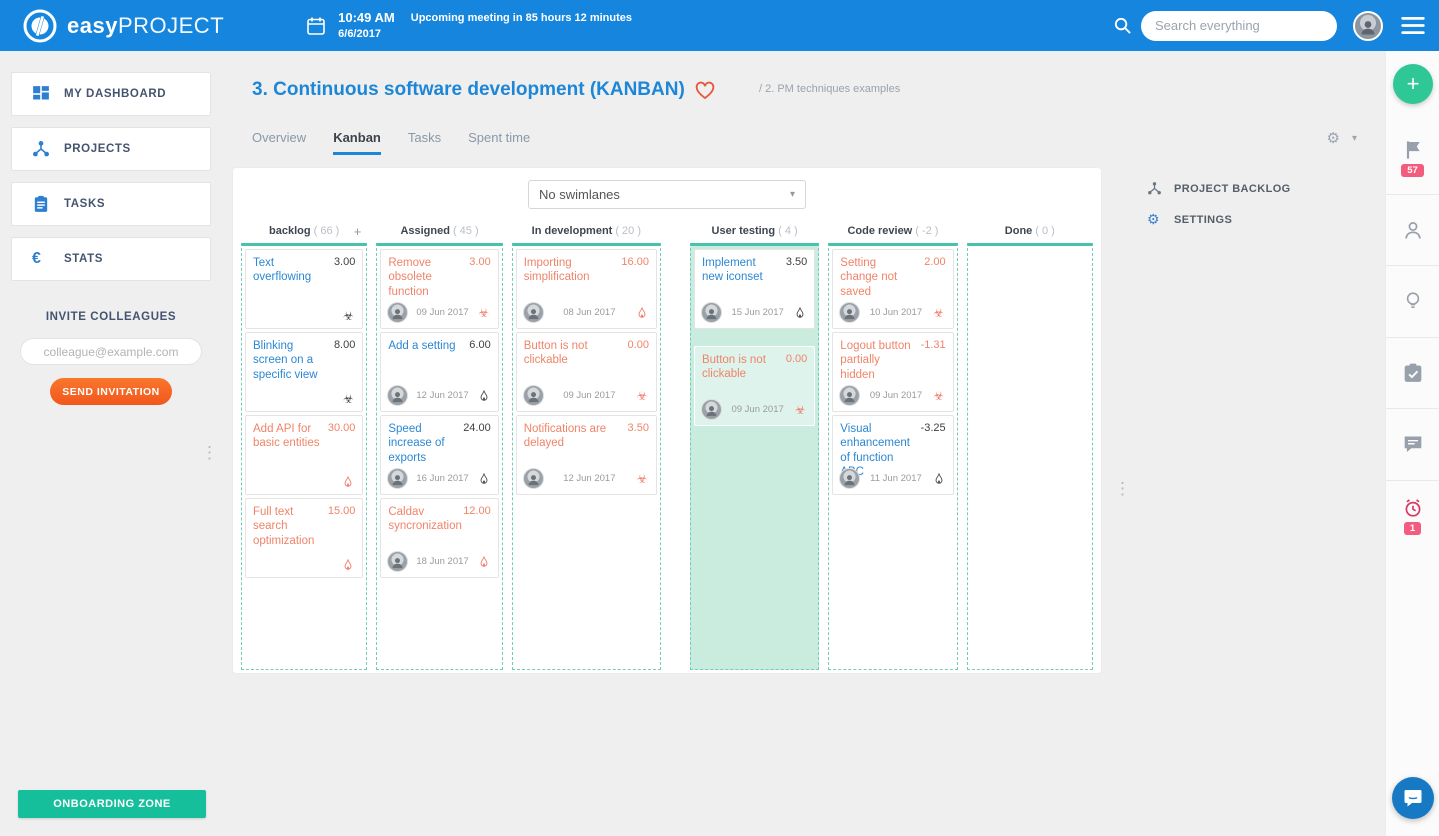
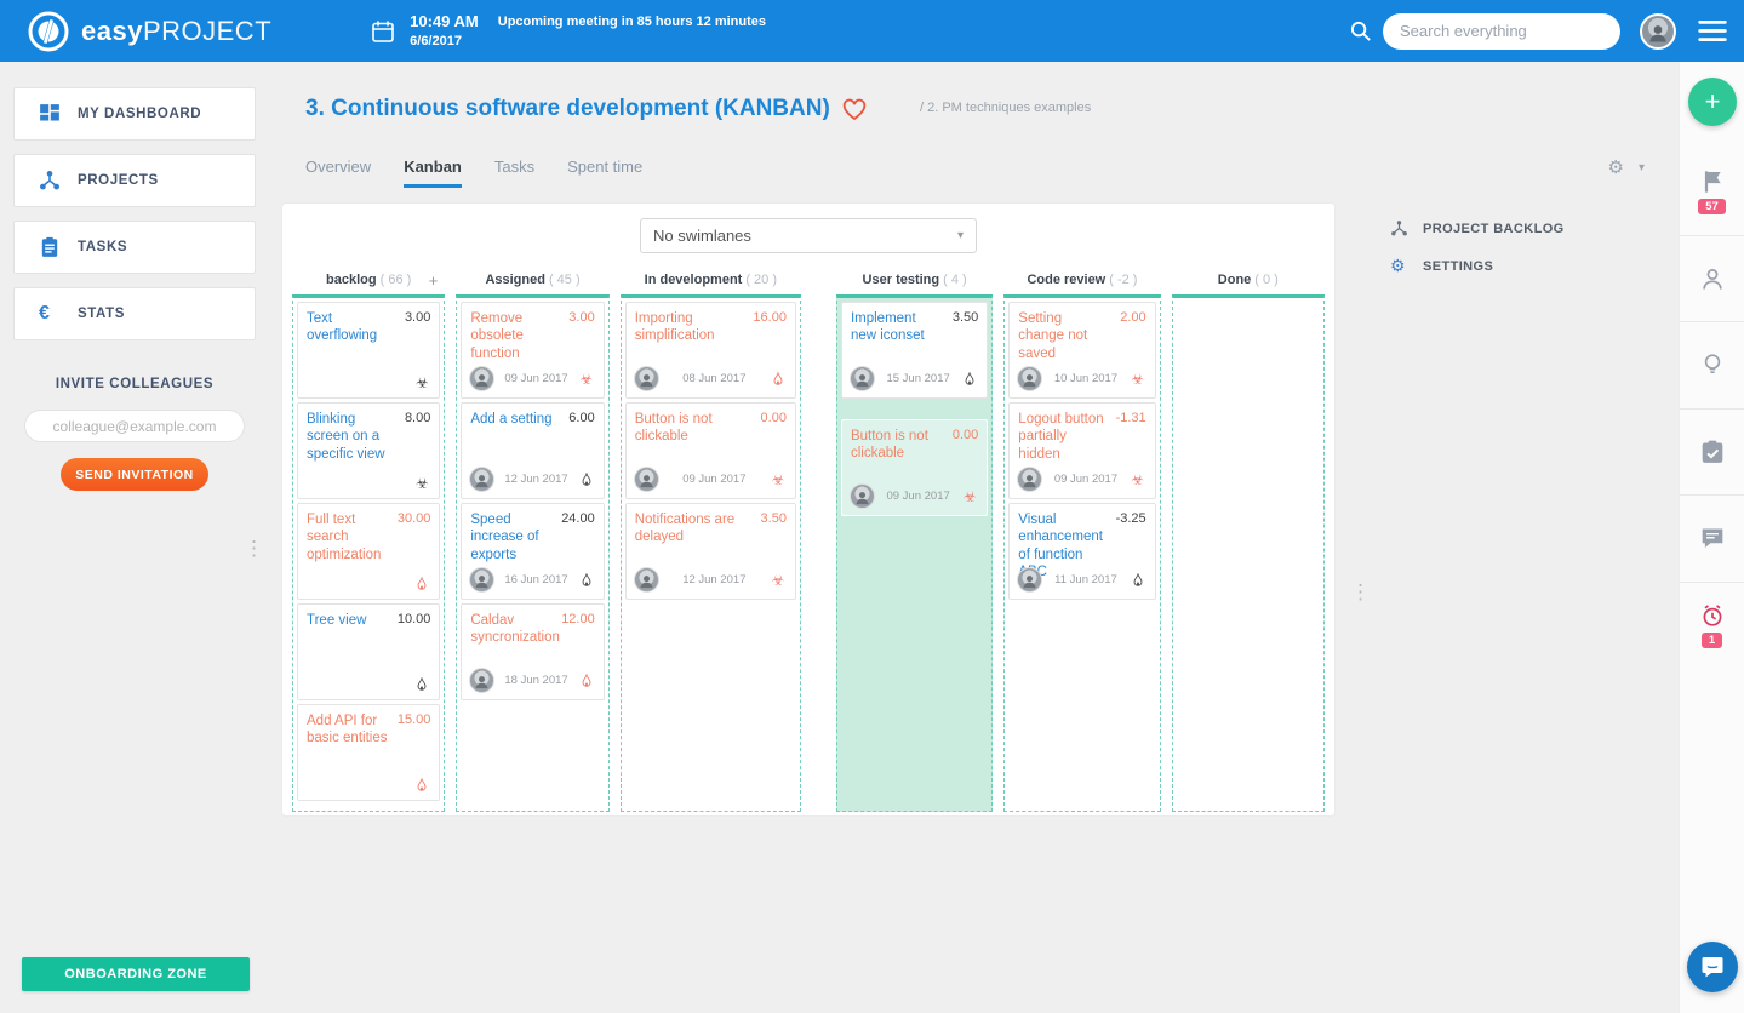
  easyPROJECT
  10:49 AM
  6/6/2017
  Upcoming meeting in 85 hours 12 minutes
  Search everything
  MY DASHBOARD
  PROJECTS
  TASKS
  €
  STATS
  INVITE COLLEAGUES
  colleague@example.com
  SEND INVITATION
  ⋮
  ONBOARDING ZONE
  3. Continuous software development (KANBAN)
  / 2. PM techniques examples
  Overview
  Kanban
  Tasks
  Spent time
  ⚙
  ▾
  No swimlanes
  ▾
  backlog ( 66 )
  +
  Text overflowing
  3.00
  ☣
  Blinking screen on a specific view
  8.00
  ☣
- Add API for basic entities
+ Full text search optimization
  30.00
+ Tree view
+ 10.00
- Full text search optimization
+ Add API for basic entities
  15.00
  Assigned ( 45 )
  Remove obsolete function
  3.00
  09 Jun 2017
  ☣
  Add a setting
  6.00
  12 Jun 2017
  Speed increase of exports
  24.00
  16 Jun 2017
  Caldav syncronization
  12.00
  18 Jun 2017
  In development ( 20 )
  Importing simplification
  16.00
  08 Jun 2017
  Button is not clickable
  0.00
  09 Jun 2017
  ☣
  Notifications are delayed
  3.50
  12 Jun 2017
  ☣
  User testing ( 4 )
  Implement new iconset
  3.50
  15 Jun 2017
  Button is not clickable
  0.00
  09 Jun 2017
  ☣
  Code review ( -2 )
  Setting change not saved
  2.00
  10 Jun 2017
  ☣
  Logout button partially hidden
  -1.31
  09 Jun 2017
  ☣
  Visual enhancement of function C
  -3.25
  11 Jun 2017
  Done ( 0 )
  ⋮
  PROJECT BACKLOG
  ⚙
  SETTINGS
  +
  57
  1
